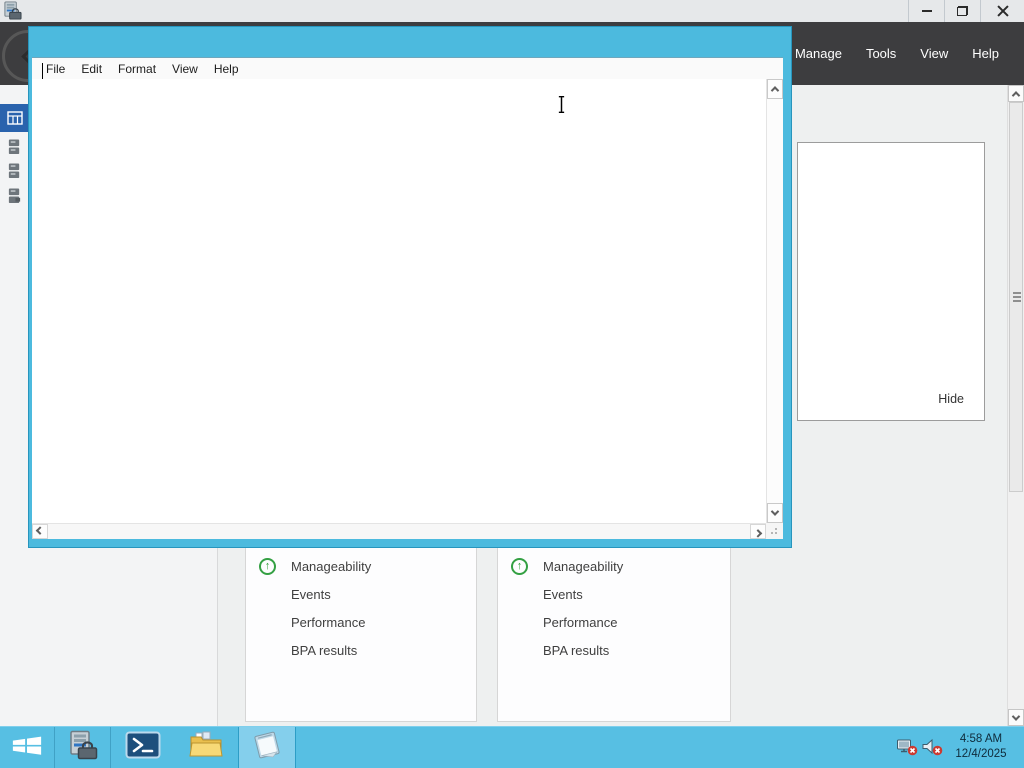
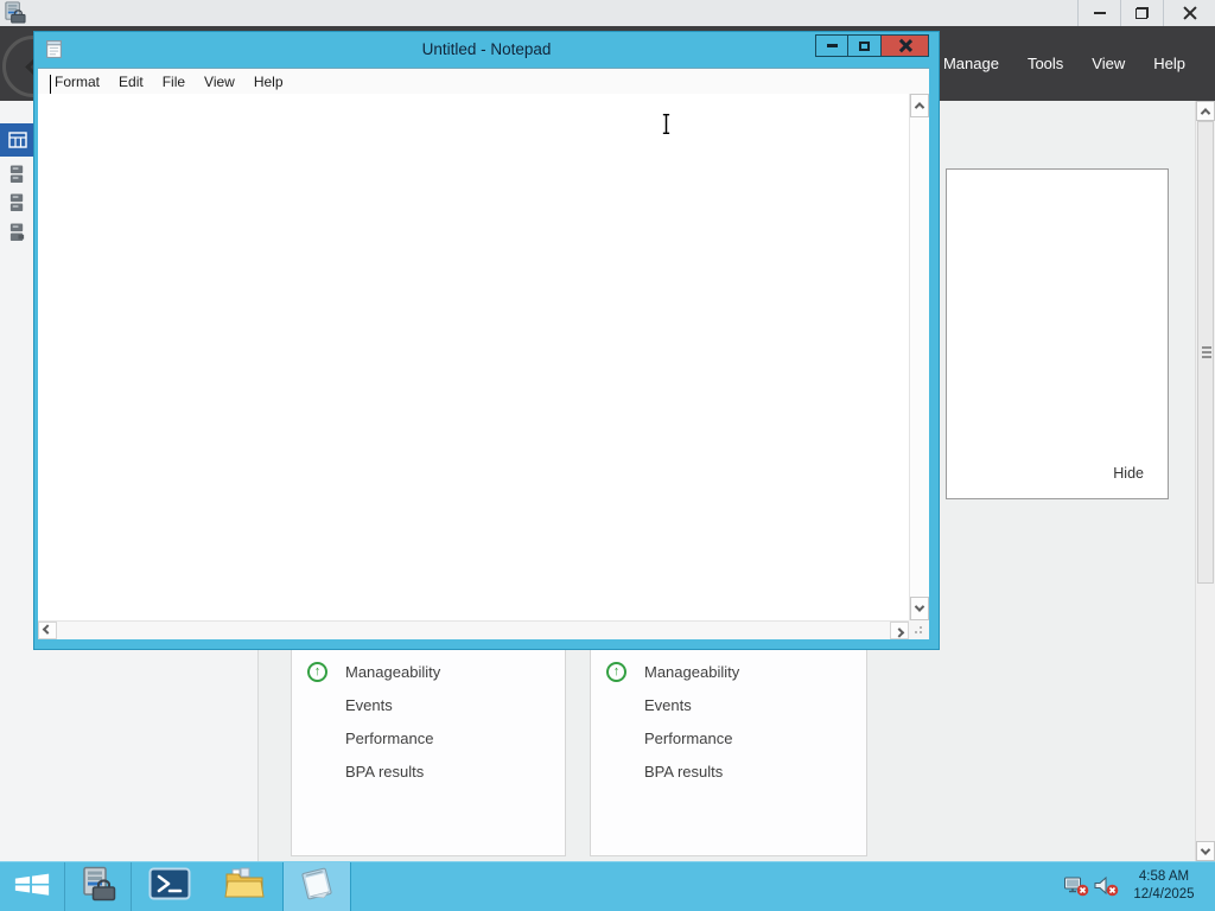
  Manage
  Tools
  View
  Help
  Manageability
  Events
  Performance
  BPA results
  Manageability
  Events
  Performance
  BPA results
  Hide
+ Untitled - Notepad
- File
+ Format
  Edit
- Format
+ File
  View
  Help
  4:58 AM
  12/4/2025
